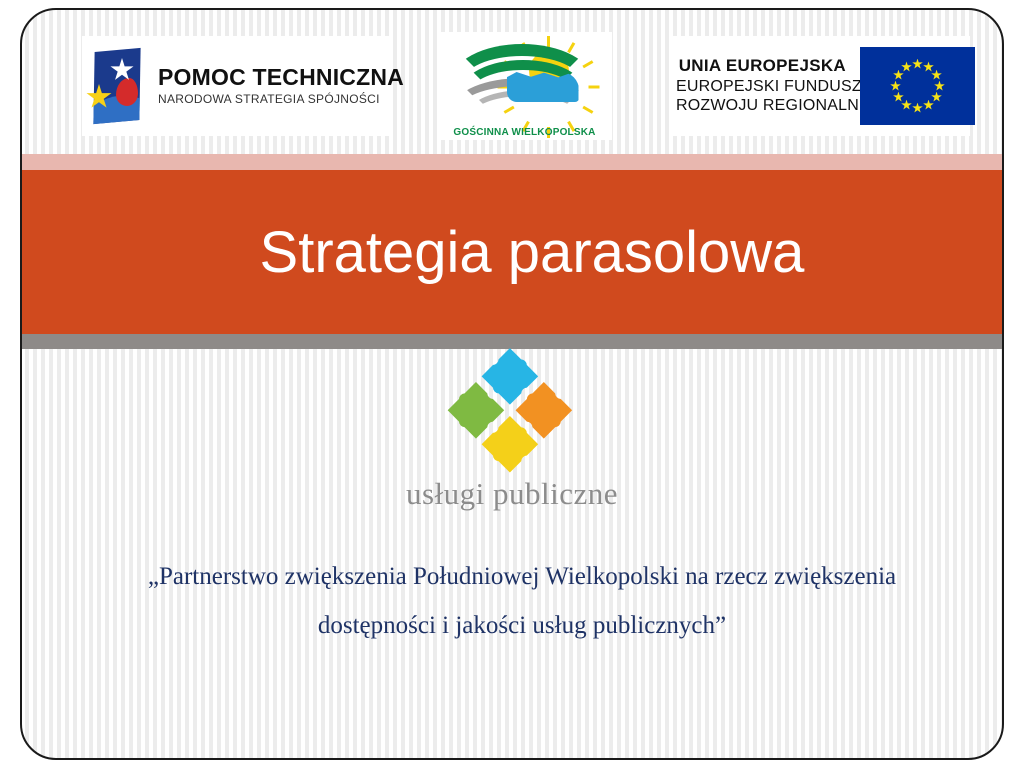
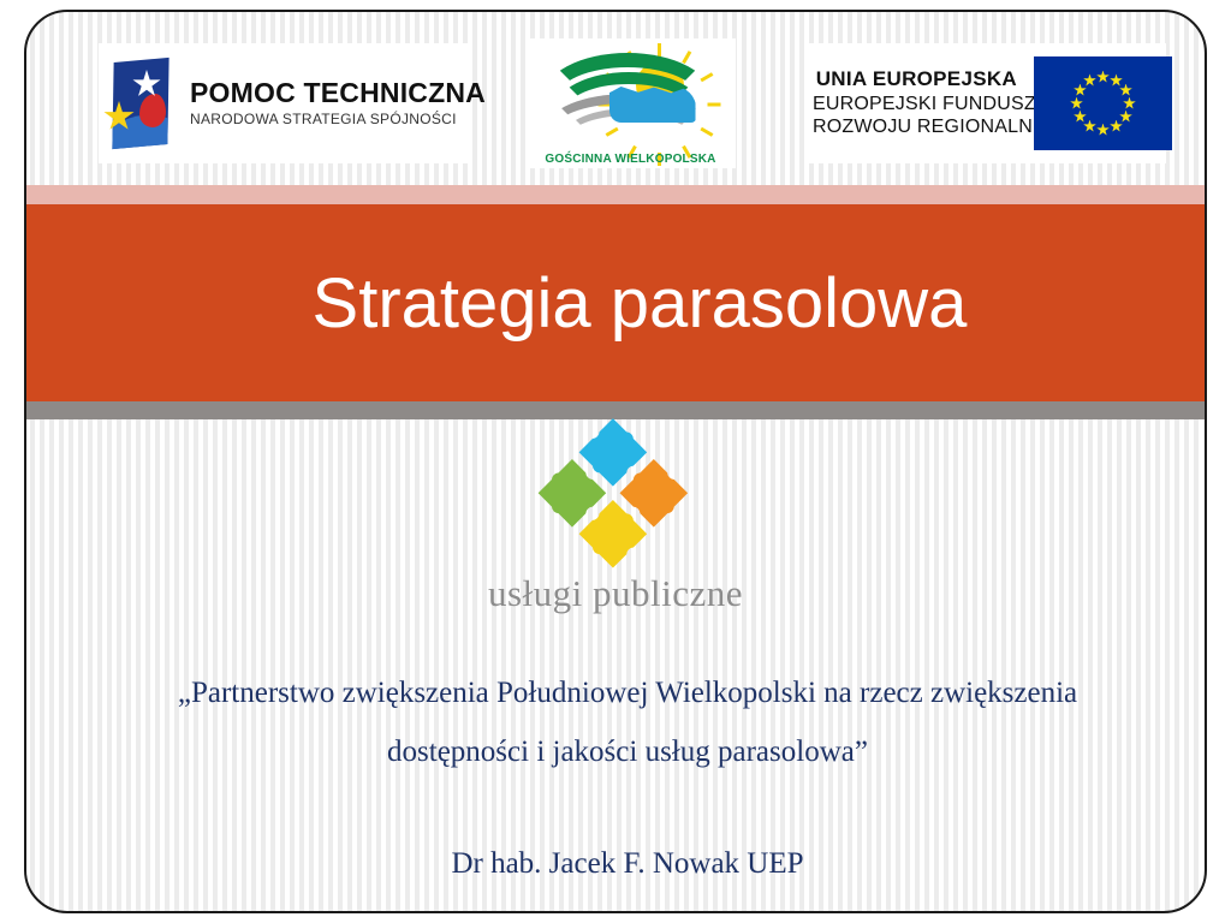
  POMOC TECHNICZNA
  NARODOWA STRATEGIA SPÓJNOŚCI
  GOŚCINNA WIELKOPOLSKA
  UNIA EUROPEJSKA
  EUROPEJSKI FUNDUSZ
  ROZWOJU REGIONALN
  Strategia parasolowa
  usługi publiczne
  „Partnerstwo zwiększenia Południowej Wielkopolski na rzecz zwiększenia
- dostępności i jakości usług publicznych”
+ dostępności i jakości usług parasolowa”
+ Dr hab. Jacek F. Nowak UEP
